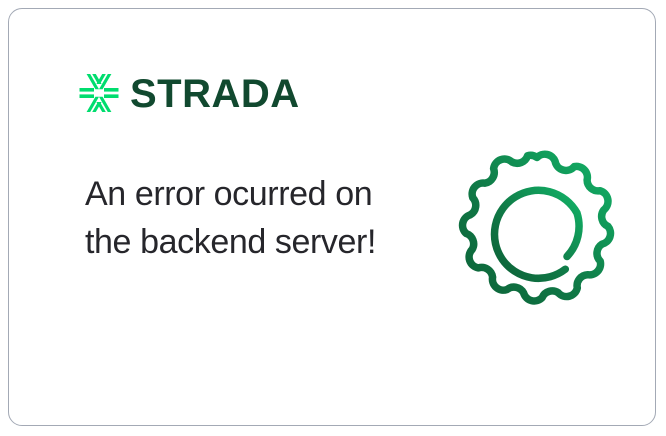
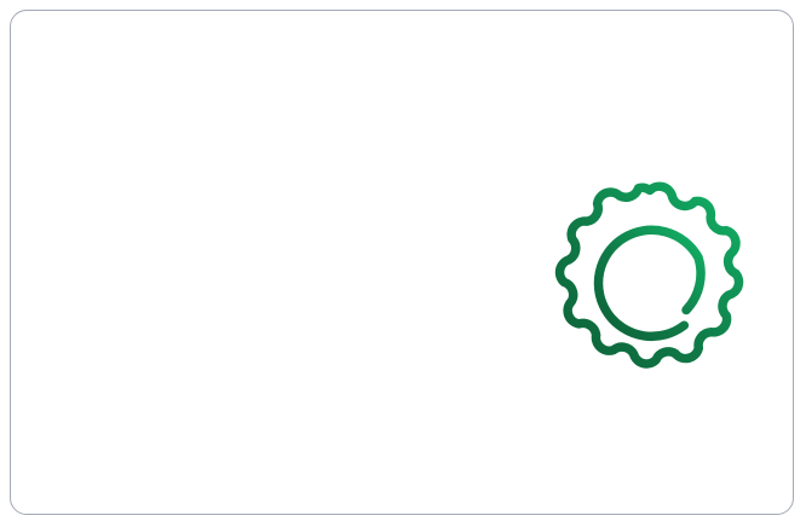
- STRADA
- An error ocurred on the backend server!
